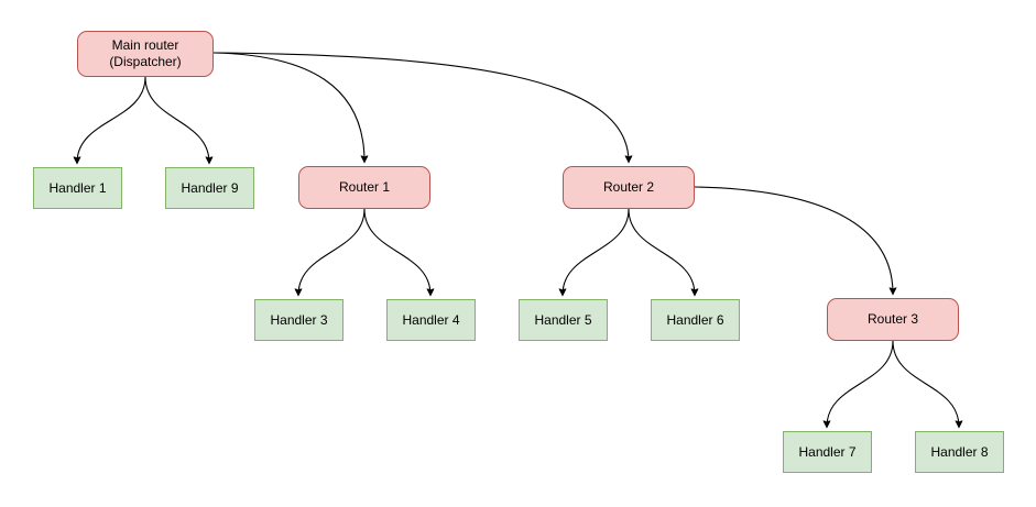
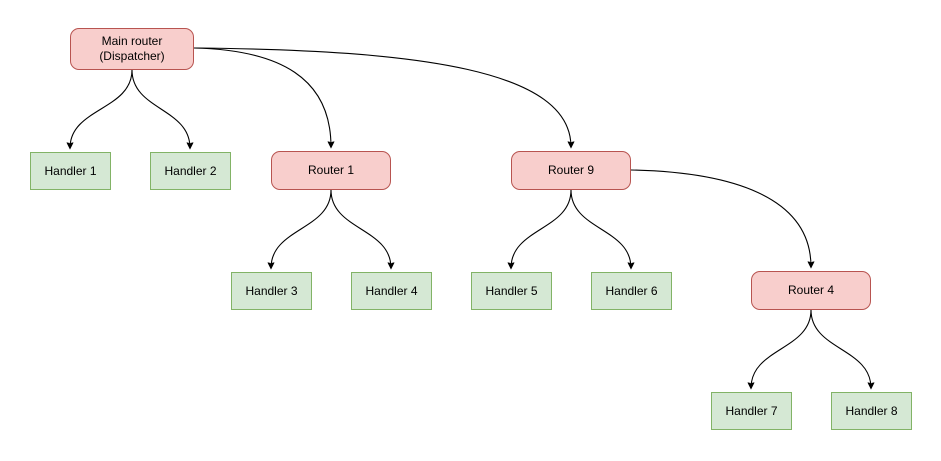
  Main router
  (Dispatcher)
  Handler 1
- Handler 9
+ Handler 2
  Router 1
- Router 2
+ Router 9
  Handler 3
  Handler 4
  Handler 5
  Handler 6
- Router 3
+ Router 4
  Handler 7
  Handler 8
